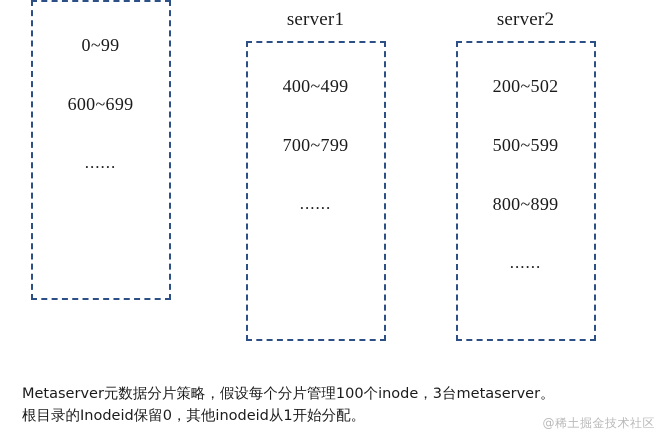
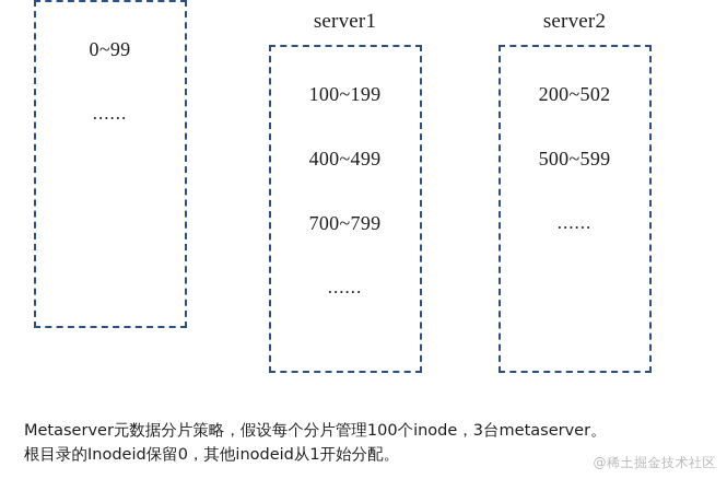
  0~99
- 600~699
  ......
  server1
+ 100~199
  400~499
  700~799
  ......
  server2
  200~502
  500~599
- 800~899
  ......
  Metaserver元数据分片策略，假设每个分片管理100个inode，3台metaserver。
  根目录的Inodeid保留0，其他inodeid从1开始分配。
  @稀土掘金技术社区
